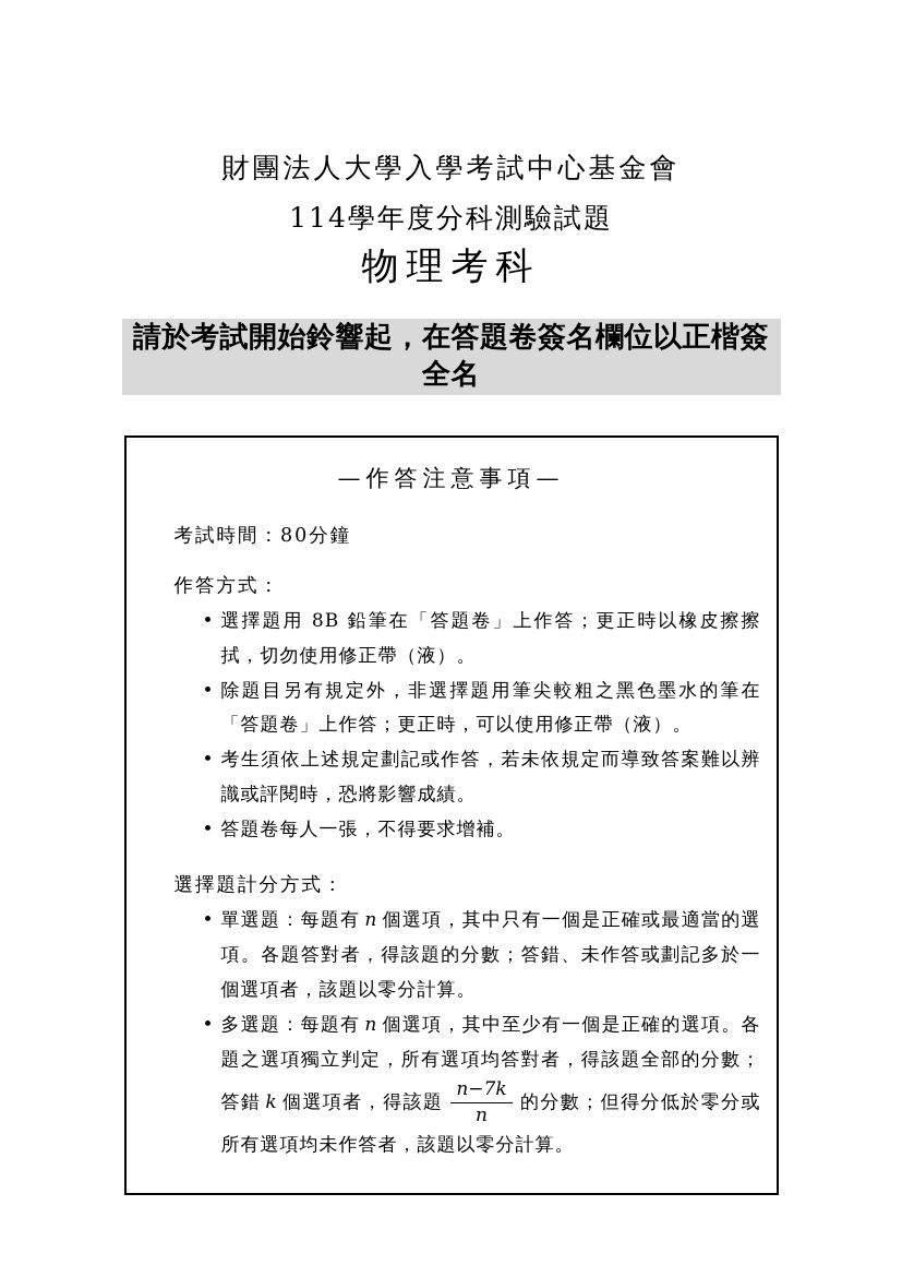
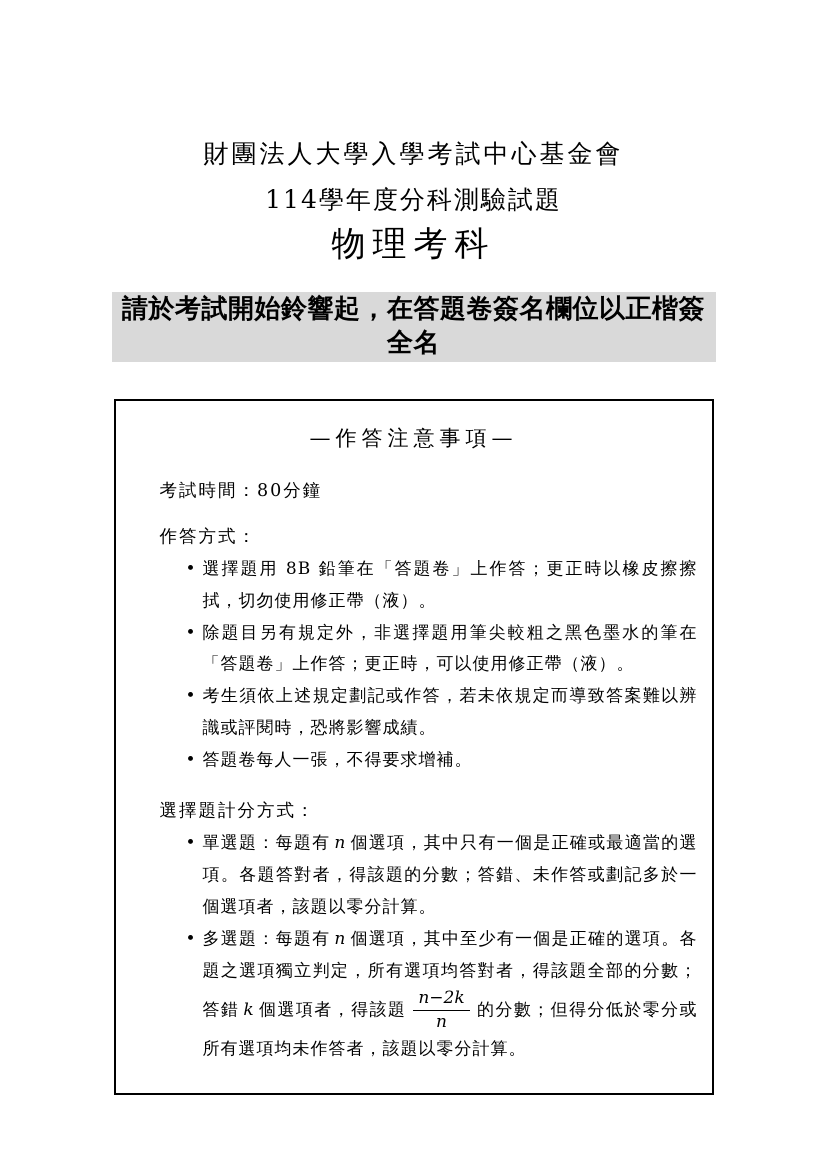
  財團法人大學入學考試中心基金會
  114學年度分科測驗試題
  物理考科
  請於考試開始鈴響起，在答題卷簽名欄位以正楷簽全名
  —作答注意事項—
  考試時間：80分鐘
  作答方式：
  •
  選擇題用 8B 鉛筆在「答題卷」上作答；更正時以橡皮擦擦拭，切勿使用修正帶（液）。
  •
  除題目另有規定外，非選擇題用筆尖較粗之黑色墨水的筆在「答題卷」上作答；更正時，可以使用修正帶（液）。
  •
  考生須依上述規定劃記或作答，若未依規定而導致答案難以辨識或評閱時，恐將影響成績。
  •
  答題卷每人一張，不得要求增補。
  選擇題計分方式：
  •
  單選題：每題有 n 個選項，其中只有一個是正確或最適當的選項。各題答對者，得該題的分數；答錯、未作答或劃記多於一個選項者，該題以零分計算。
  •
  多選題：每題有 n 個選項，其中至少有一個是正確的選項。各題之選項獨立判定，所有選項均答對者，得該題全部的分數；答錯 k 個選項者，得該題
- n−7k
+ n−2k
  n
  的分數；但得分低於零分或所有選項均未作答者，該題以零分計算。
